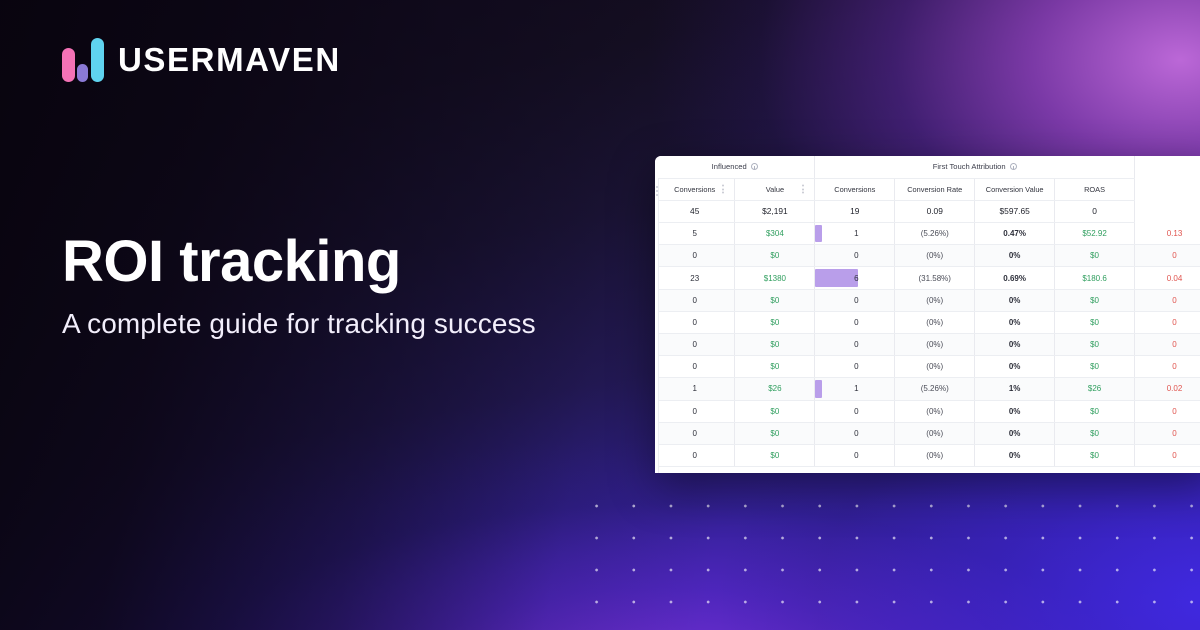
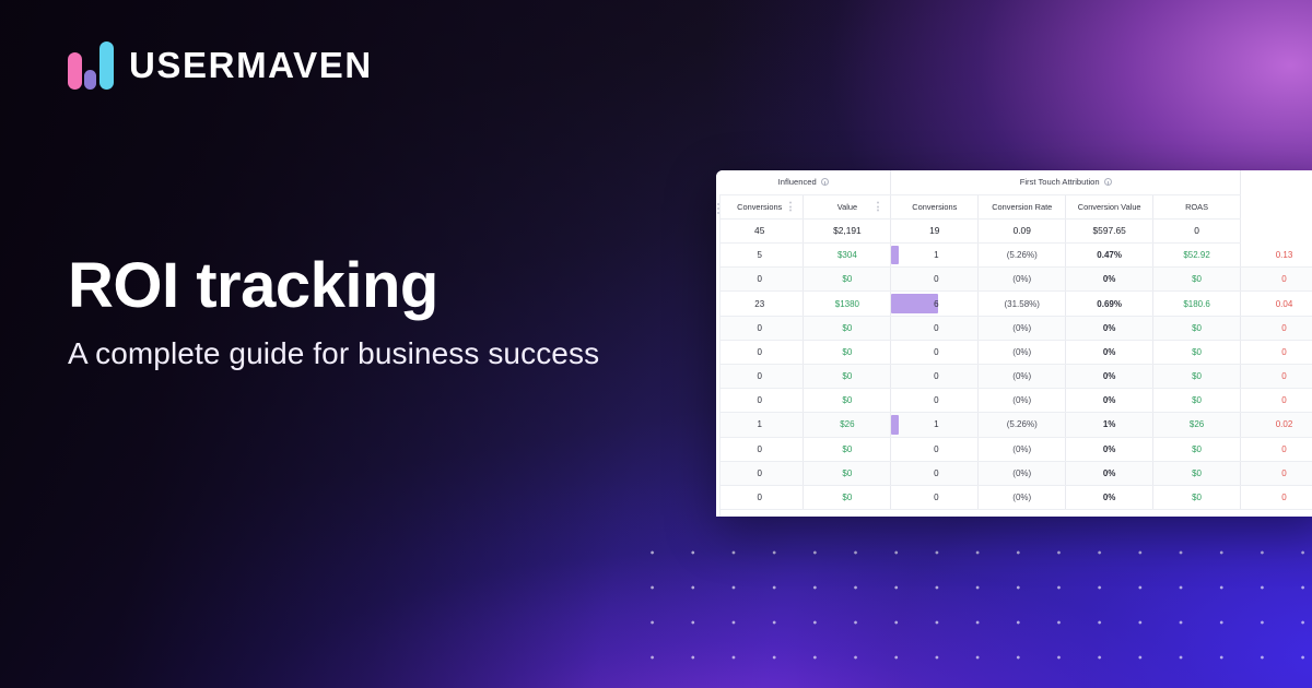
  USERMAVEN
  ROI tracking
- A complete guide for tracking success
+ A complete guide for business success
  Influenced	First Touch Attribution
  Conversions	Value	Conversions	Conversion Rate	Conversion Value	ROAS
  45	$2,191	19	0.09	$597.65	0
  5	$304	1	(5.26%)	0.47%	$52.92	0.13
  0	$0	0	(0%)	0%	$0	0
  23	$1380	6	(31.58%)	0.69%	$180.6	0.04
  0	$0	0	(0%)	0%	$0	0
  0	$0	0	(0%)	0%	$0	0
  0	$0	0	(0%)	0%	$0	0
  0	$0	0	(0%)	0%	$0	0
  1	$26	1	(5.26%)	1%	$26	0.02
  0	$0	0	(0%)	0%	$0	0
  0	$0	0	(0%)	0%	$0	0
  0	$0	0	(0%)	0%	$0	0
